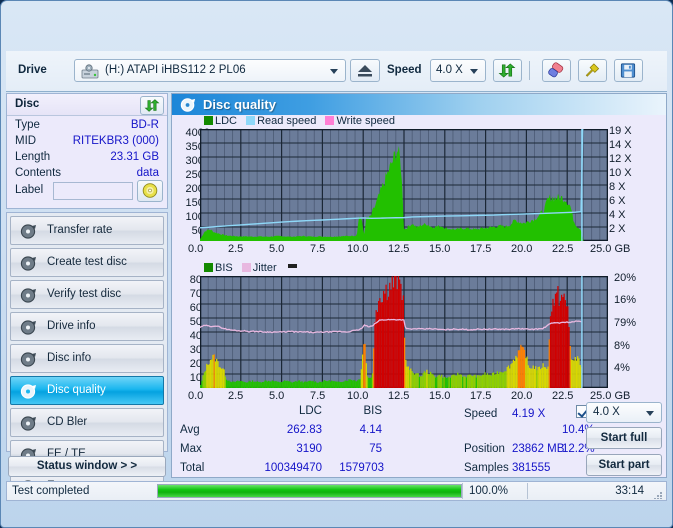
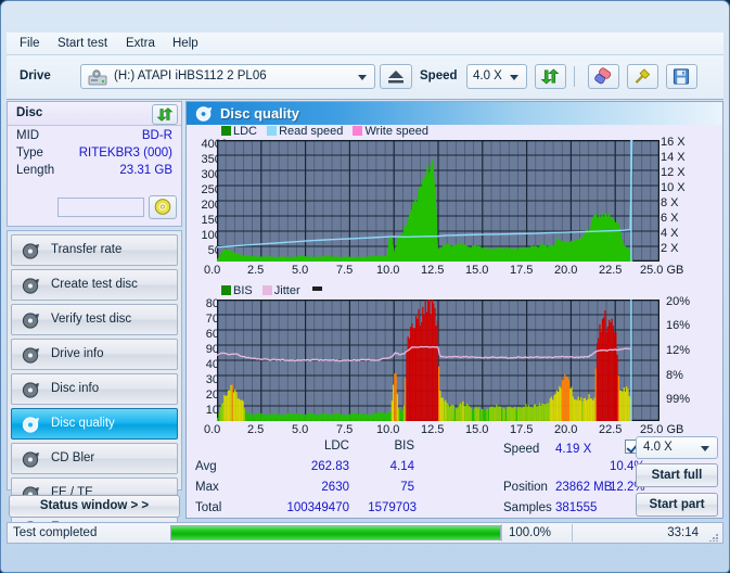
+ File
+ Start test
+ Extra
+ Help
  Drive
  (H:) ATAPI iHBS112 2 PL06
  Speed
  4.0 X
  Disc
- Type
+ MID
  BD-R
- MID
+ Type
  RITEKBR3 (000)
  Length
  23.31 GB
- Contents
- data
- Label
  Transfer rate
  Create test disc
  Verify test disc
  Drive info
  Disc info
  Disc quality
  CD Bler
  FE / TE
  Status window > >
  Disc quality
  LDC Read speed Write speed
- 19 X
+ 16 X
  14 X
  12 X
  10 X
  8 X
  6 X
  4 X
  2 X
  0.0
  2.5
  5.0
  7.5
  10.0
  12.5
  15.0
  17.5
  20.0
  22.5
  25.0 GB
  BIS Jitter
  80
  70
  60
- 50
+ 90
  40
  30
  20
  10
  20%
  16%
- 79%
+ 12%
  8%
- 4%
+ 99%
  0.0
  2.5
  5.0
  7.5
  10.0
  12.5
  15.0
  17.5
  20.0
  22.5
  25.0 GB
  LDC
  BIS
  Avg
  Max
  Total
  262.83
- 3190
+ 2630
  100349470
  4.14
  75
  1579703
  10.4
  12.2%
  Speed
  Position
  Samples
  4.19 X
  23862 MB
  381555
  4.0 X
  Start full
  Start part
  Test completed
  100.0%
  33:14
